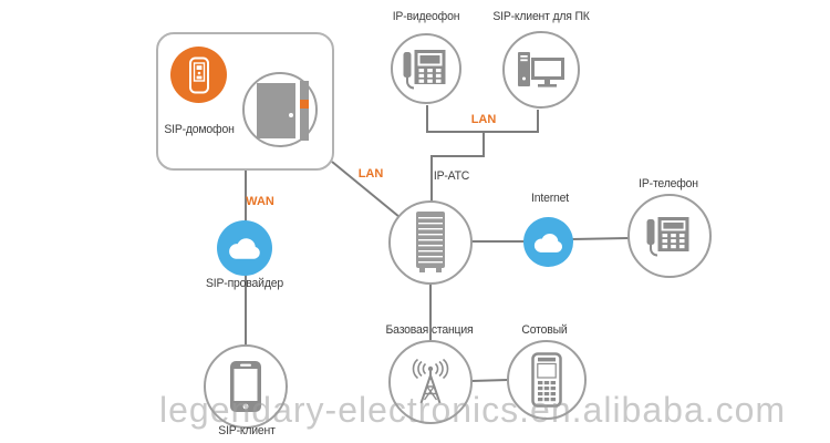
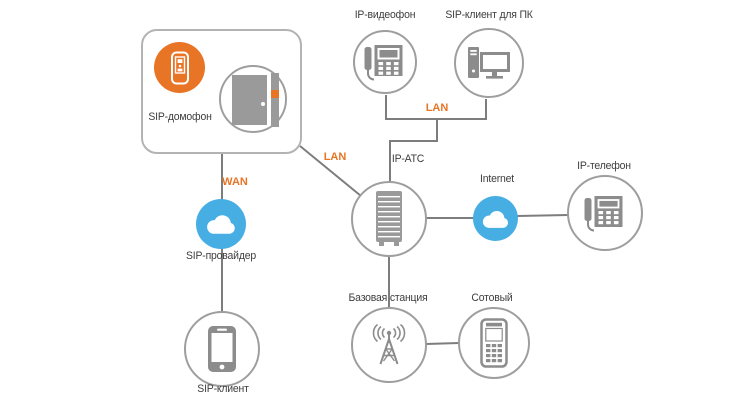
  SIP-домофон
  IP-видеофон
  SIP-клиент для ПК
  IP-АТС
  Internet
  IP-телефон
  SIP-провайдер
  SIP-клиент
  Базовая станция
  Сотовый
  WAN
  LAN
  LAN
- legendary-electronics.en.alibaba.com
